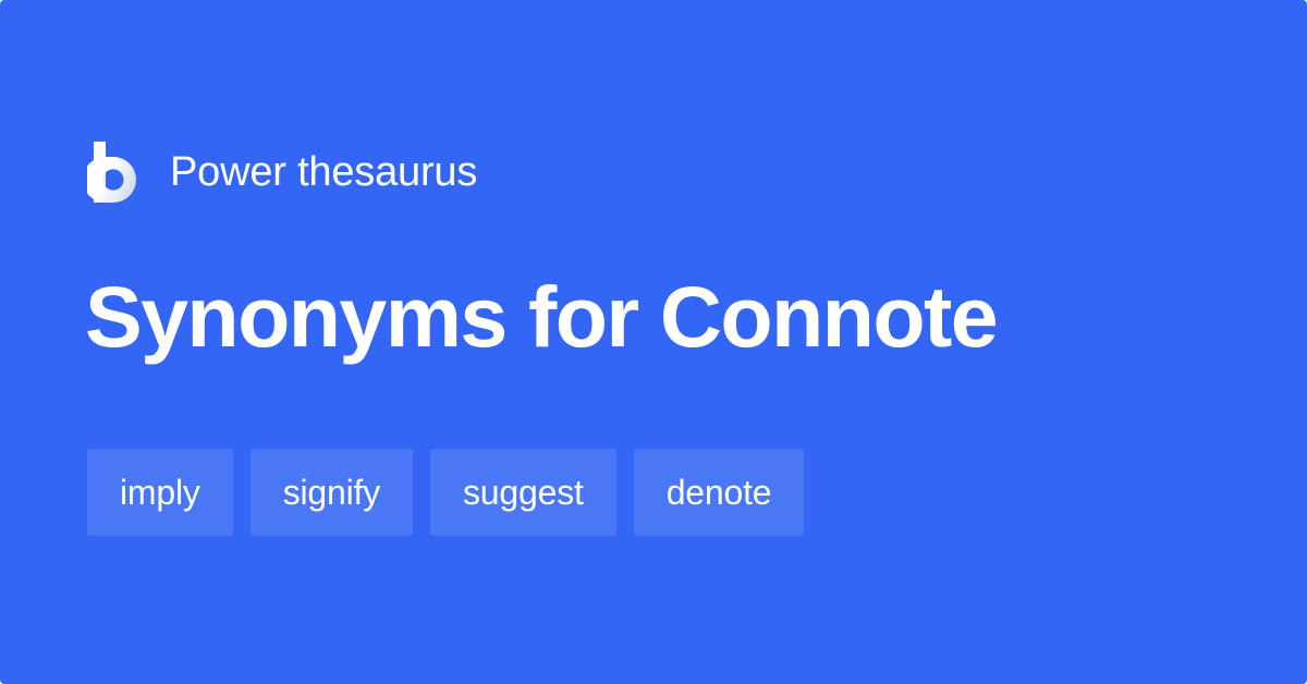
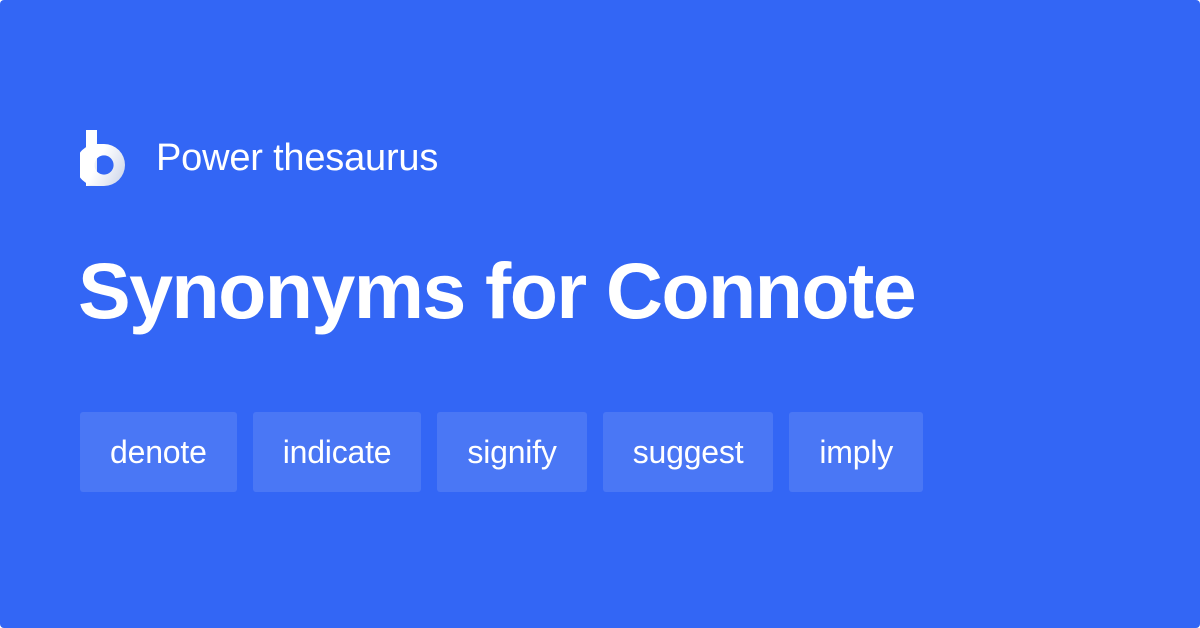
  Power thesaurus
  Synonyms for Connote
- imply
+ denote
+ indicate
  signify
  suggest
- denote
+ imply
